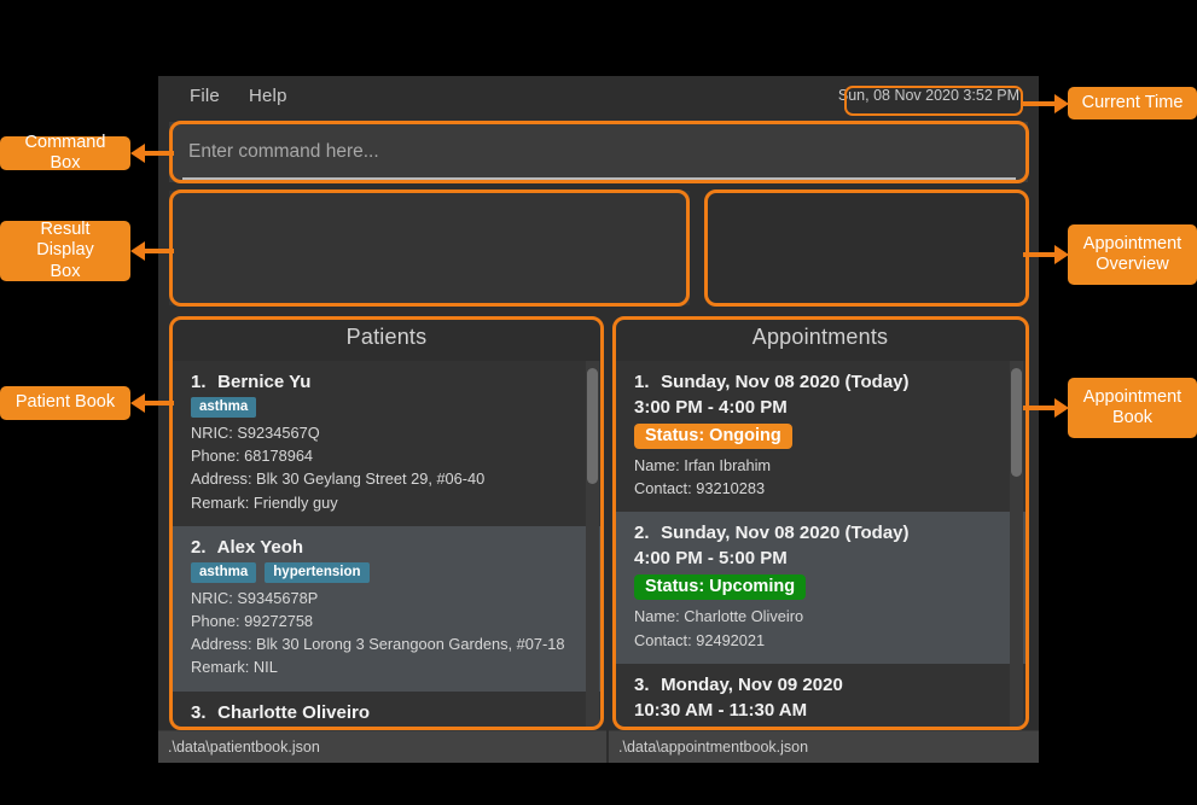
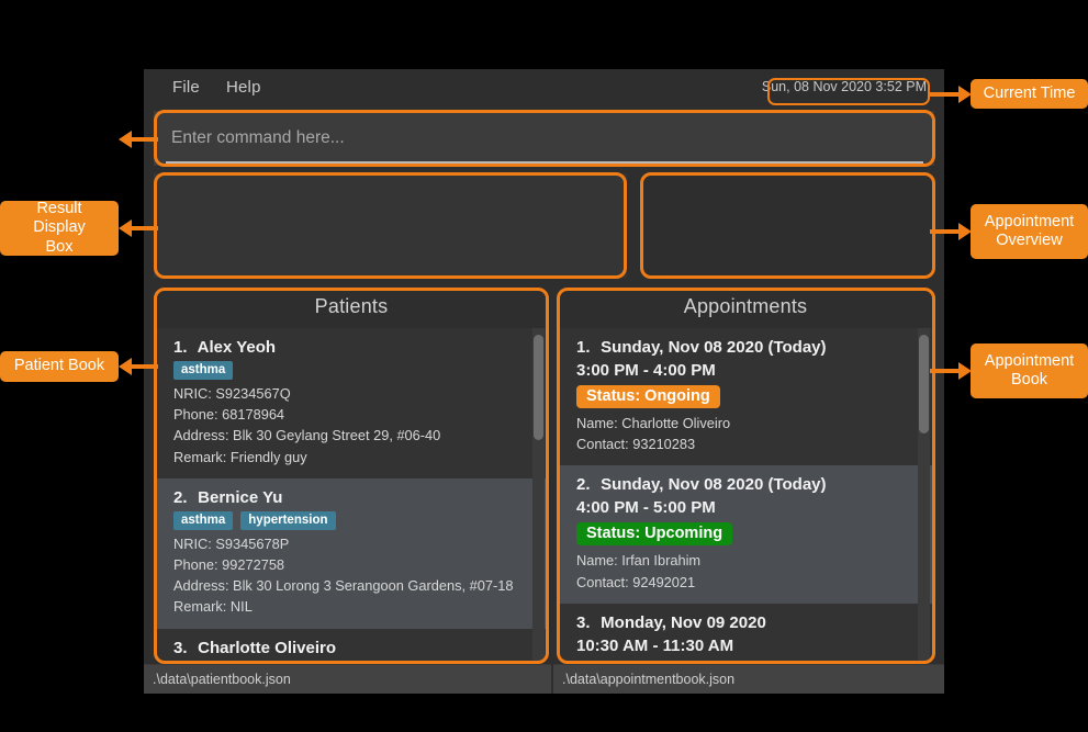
  File
  Help
  Sun, 08 Nov 2020 3:52 PM
  Enter command here...
  Patients
- 1. Bernice Yu
+ 1. Alex Yeoh
  asthma
  NRIC: S9234567Q
  Phone: 68178964
  Address: Blk 30 Geylang Street 29, #06-40
  Remark: Friendly guy
- 2. Alex Yeoh
+ 2. Bernice Yu
  asthma
  hypertension
  NRIC: S9345678P
  Phone: 99272758
  Address: Blk 30 Lorong 3 Serangoon Gardens, #07-18
  Remark: NIL
  3. Charlotte Oliveiro
  Appointments
  1. Sunday, Nov 08 2020 (Today)
  3:00 PM - 4:00 PM
  Status: Ongoing
- Name: Irfan Ibrahim
+ Name: Charlotte Oliveiro
  Contact: 93210283
  2. Sunday, Nov 08 2020 (Today)
  4:00 PM - 5:00 PM
  Status: Upcoming
- Name: Charlotte Oliveiro
+ Name: Irfan Ibrahim
  Contact: 92492021
  3. Monday, Nov 09 2020
  10:30 AM - 11:30 AM
  .\data\patientbook.json
  .\data\appointmentbook.json
- Command Box
  Result Display
  Box
  Patient Book
  Current Time
  Appointment
  Overview
  Appointment
  Book
